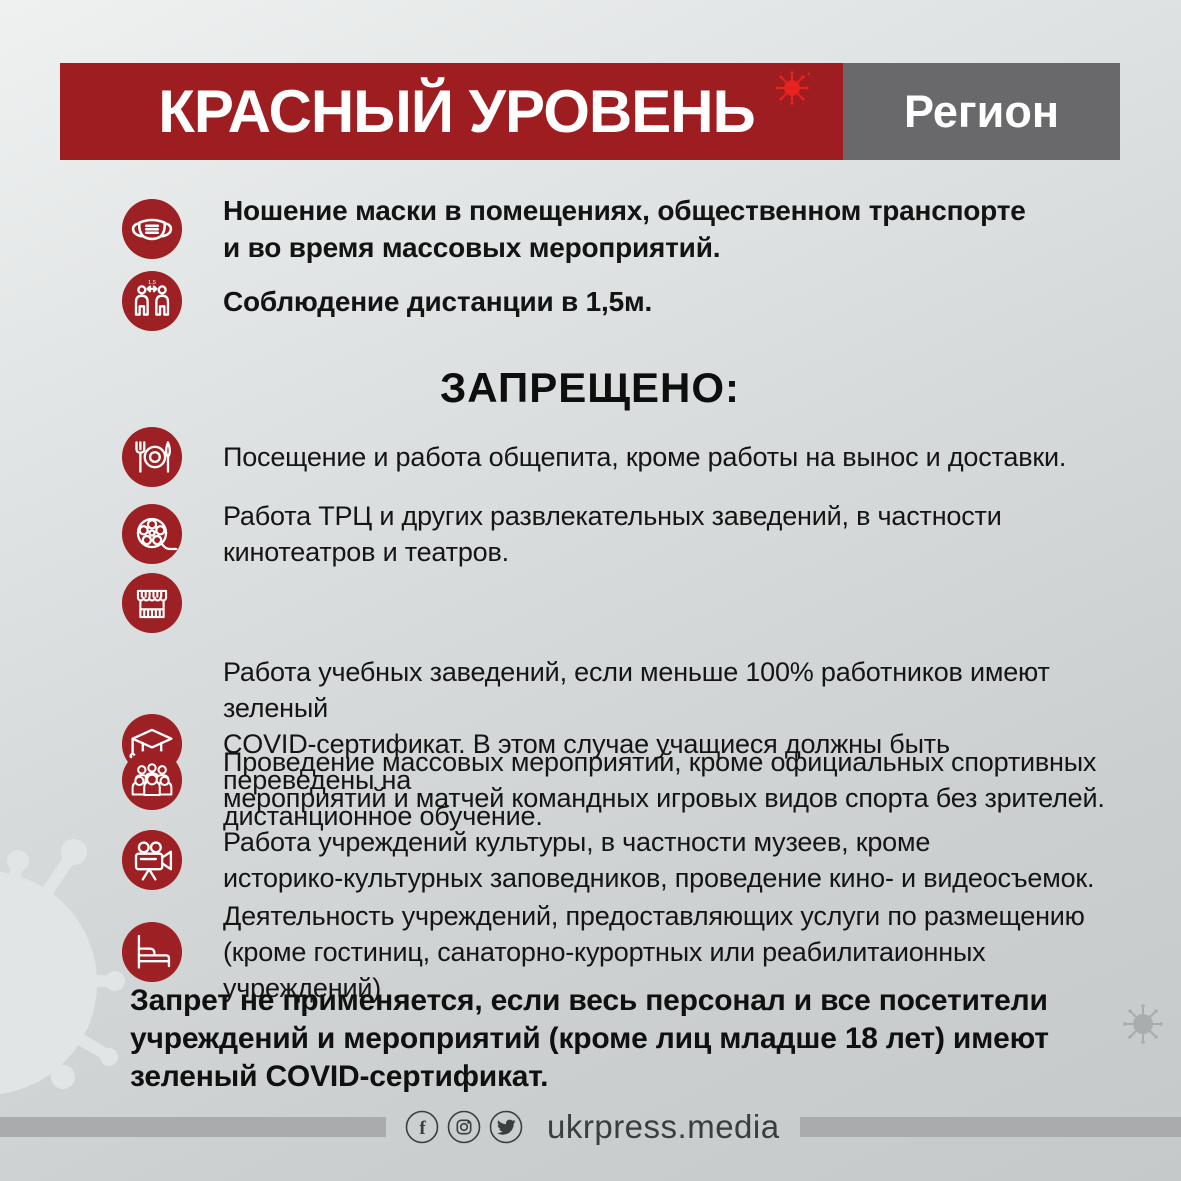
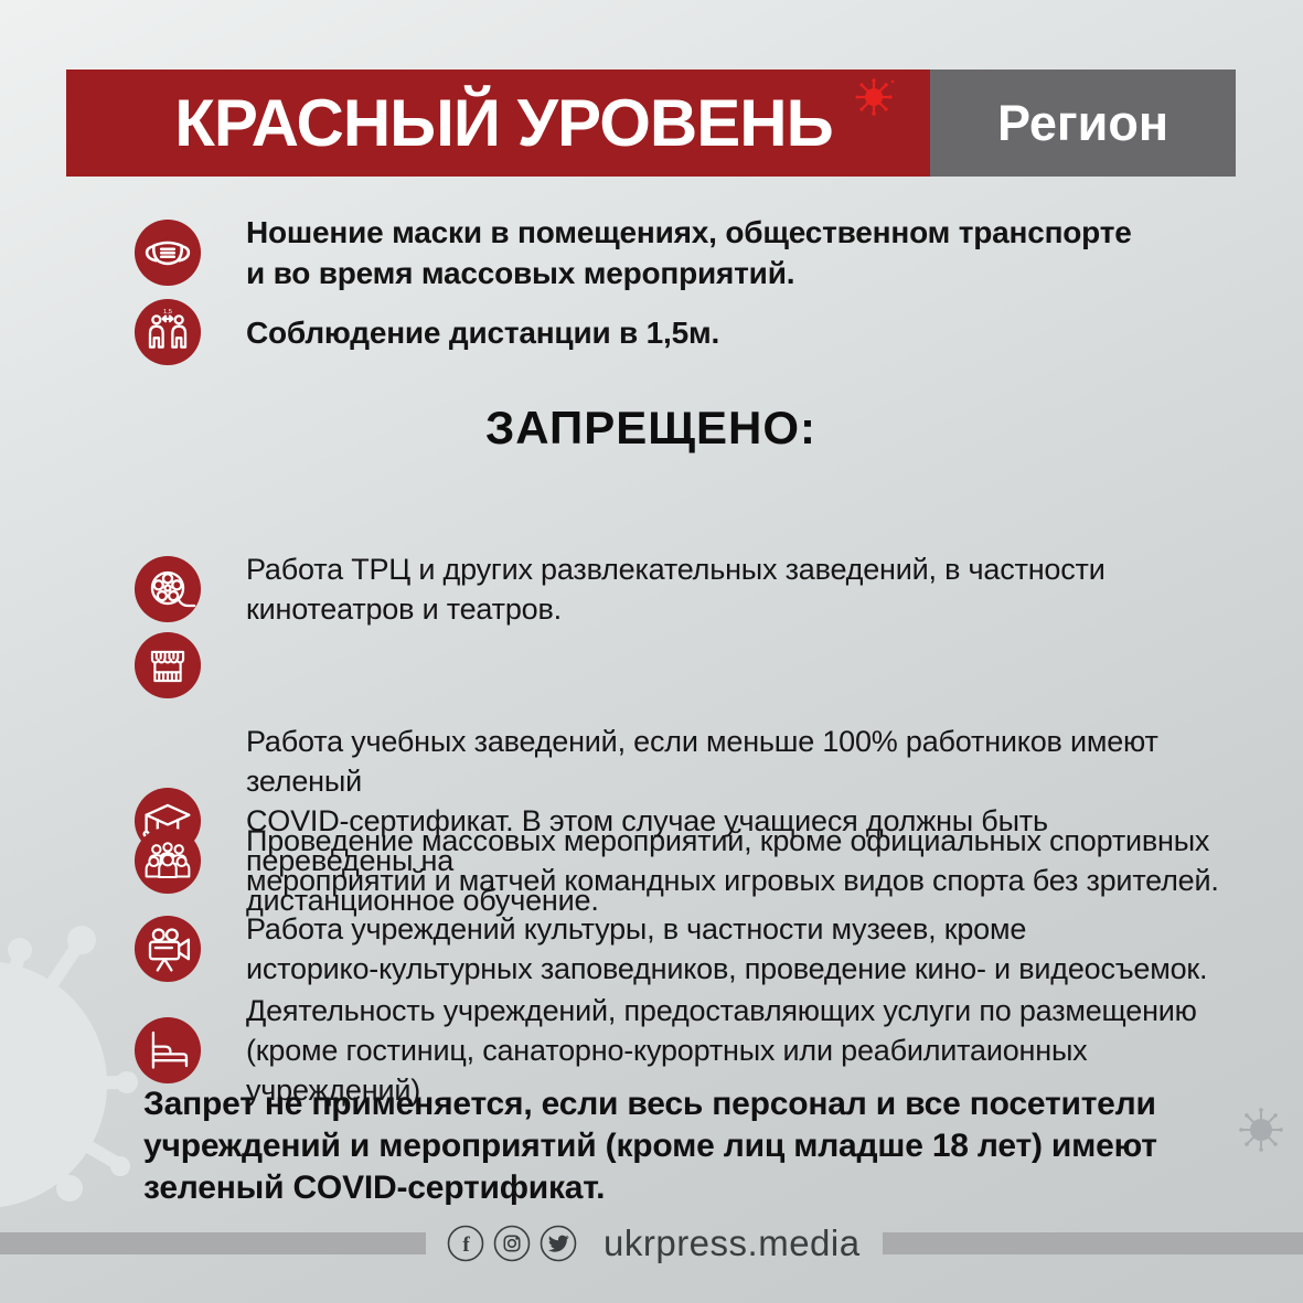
  КРАСНЫЙ УРОВЕНЬ
  Регион
  Ношение маски в помещениях, общественном транспорте
  и во время массовых мероприятий.
  Соблюдение дистанции в 1,5м.
  ЗАПРЕЩЕНО:
- Посещение и работа общепита, кроме работы на вынос и доставки.
  Работа ТРЦ и других развлекательных заведений, в частности
  кинотеатров и театров.
  Работа учебных заведений, если меньше 100% работников имеют зеленый
  COVID-сертификат. В этом случае учащиеся должны быть переведены на
  дистанционное обучение.
  Проведение массовых мероприятий, кроме официальных спортивных
  мероприятий и матчей командных игровых видов спорта без зрителей.
  Работа учреждений культуры, в частности музеев, кроме
  историко-культурных заповедников, проведение кино- и видеосъемок.
  Деятельность учреждений, предоставляющих услуги по размещению
  (кроме гостиниц, санаторно-курортных или реабилитаионных учреждений)
  Запрет не применяется, если весь персонал и все посетители
  учреждений и мероприятий (кроме лиц младше 18 лет) имеют
  зеленый COVID-сертификат.
  f
  ukrpress.media
